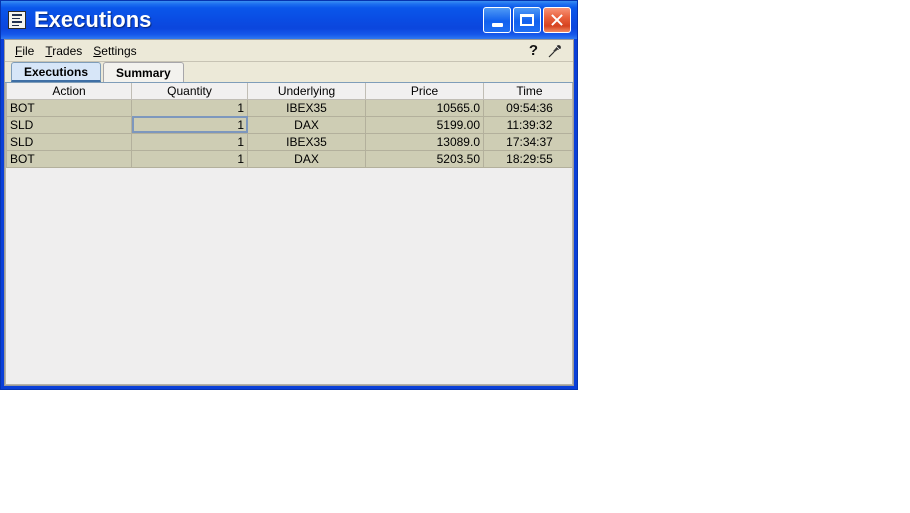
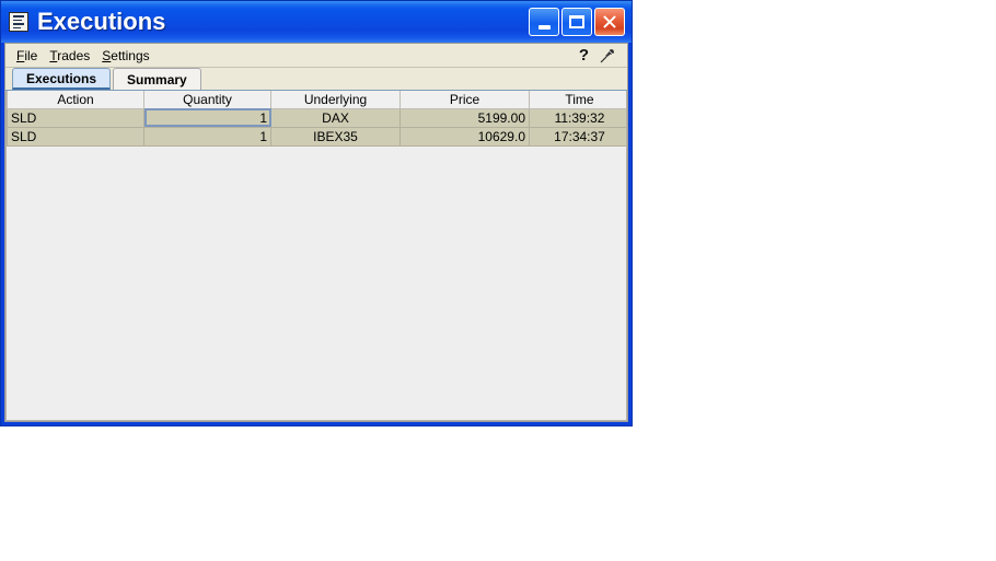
  Executions
  File
  Trades
  Settings
  ?
  Executions
  Summary
  Action	Quantity	Underlying	Price	Time
- BOT	1	IBEX35	10565.0	09:54:36
  SLD	1	DAX	5199.00	11:39:32
- SLD	1	IBEX35	13089.0	17:34:37
+ SLD	1	IBEX35	10629.0	17:34:37
- BOT	1	DAX	5203.50	18:29:55
